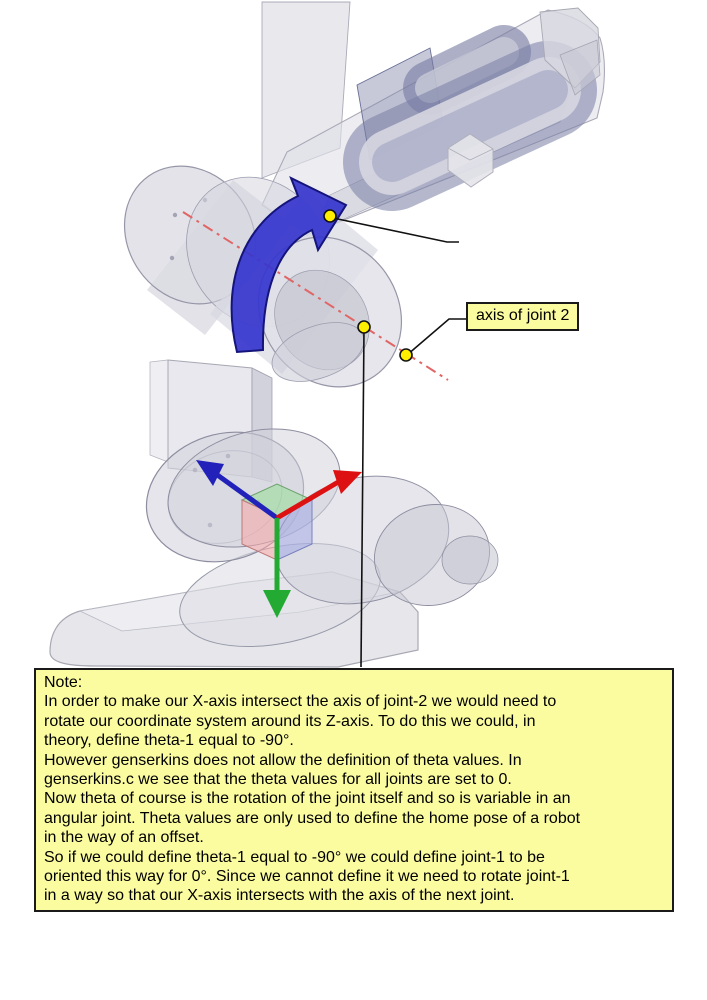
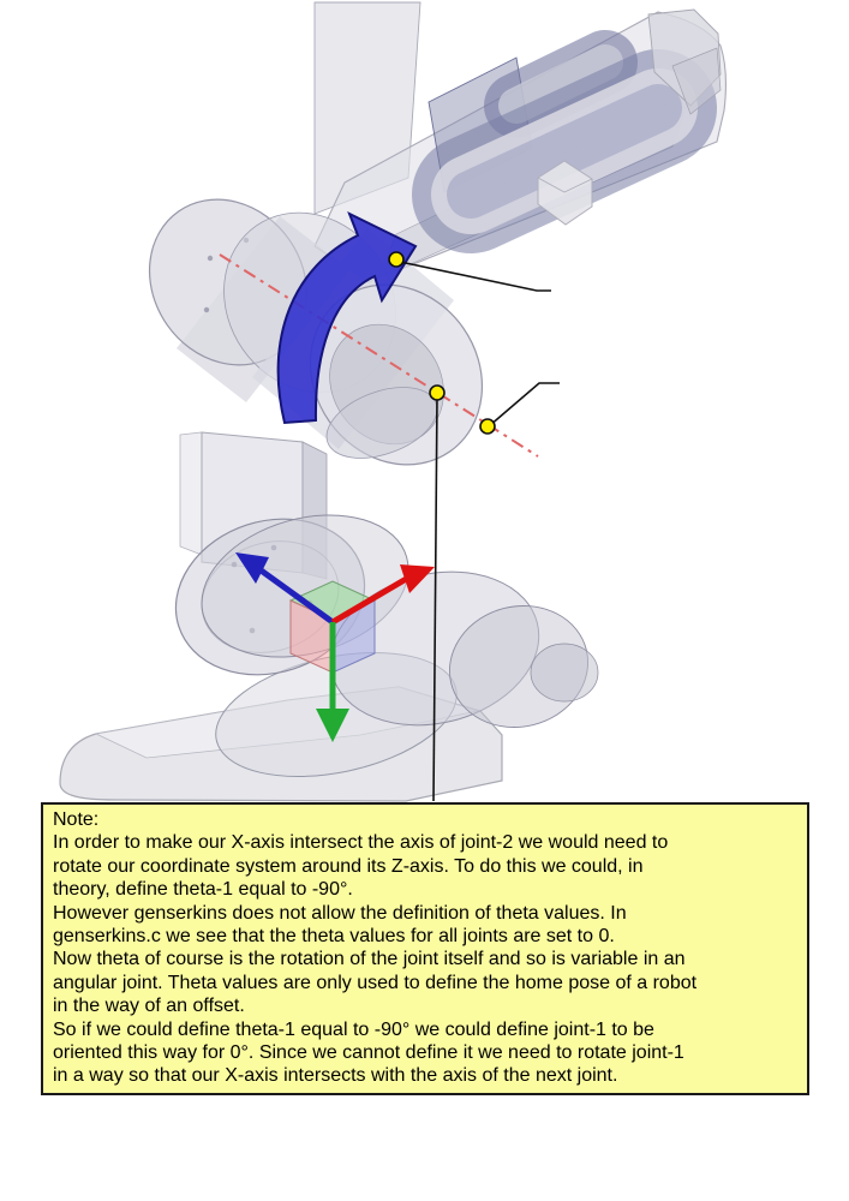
- axis of joint 2
  Note:
  In order to make our X-axis intersect the axis of joint-2 we would need to
  rotate our coordinate system around its Z-axis. To do this we could, in
  theory, define theta-1 equal to -90°.
  However genserkins does not allow the definition of theta values. In
  genserkins.c we see that the theta values for all joints are set to 0.
  Now theta of course is the rotation of the joint itself and so is variable in an
  angular joint. Theta values are only used to define the home pose of a robot
  in the way of an offset.
  So if we could define theta-1 equal to -90° we could define joint-1 to be
  oriented this way for 0°. Since we cannot define it we need to rotate joint-1
  in a way so that our X-axis intersects with the axis of the next joint.
